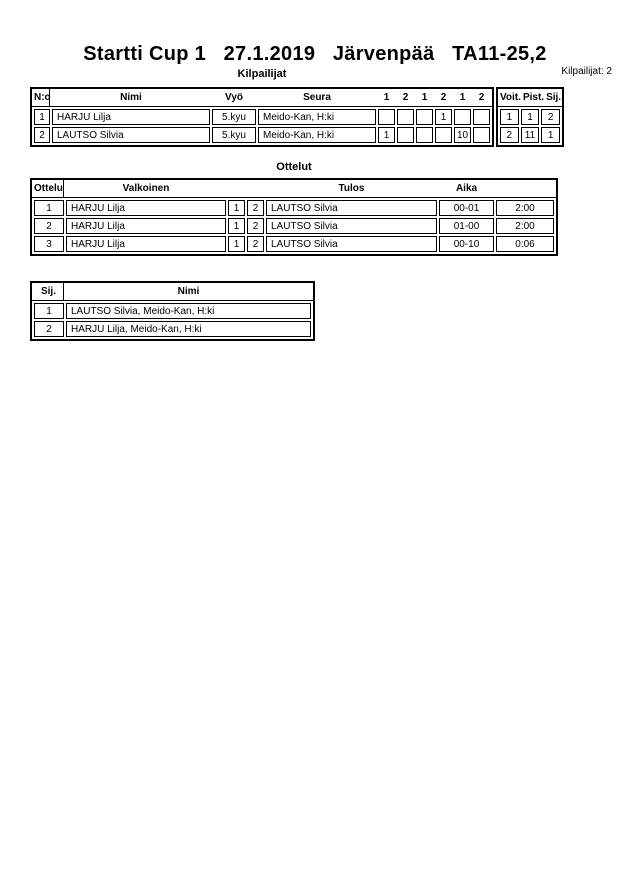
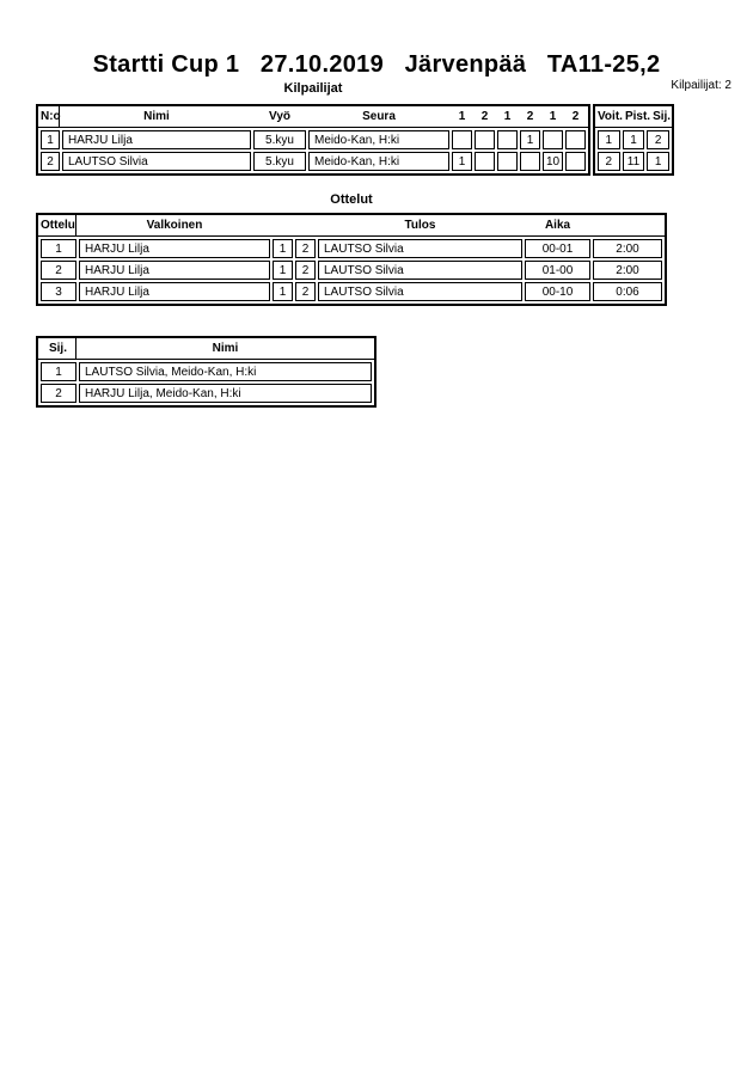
- Startti Cup 1 27.1.2019 Järvenpää TA11-25,2
+ Startti Cup 1 27.10.2019 Järvenpää TA11-25,2
  Kilpailijat
  Kilpailijat: 2
  N:o
  Nimi
  Vyö
  Seura
  1
  2
  1
  2
  1
  2
  1
  HARJU Lilja
  5.kyu
  Meido-Kan, H:ki
  1
  2
  LAUTSO Silvia
  5.kyu
  Meido-Kan, H:ki
  1
  10
  Voit.
  Pist.
  Sij.
  1
  1
  2
  2
  11
  1
  Ottelut
  Ottelu
  Valkoinen
  Tulos
  Aika
  1
  HARJU Lilja
  1
  2
  LAUTSO Silvia
  00-01
  2:00
  2
  HARJU Lilja
  1
  2
  LAUTSO Silvia
  01-00
  2:00
  3
  HARJU Lilja
  1
  2
  LAUTSO Silvia
  00-10
  0:06
  Sij.
  Nimi
  1
  LAUTSO Silvia, Meido-Kan, H:ki
  2
  HARJU Lilja, Meido-Kan, H:ki
